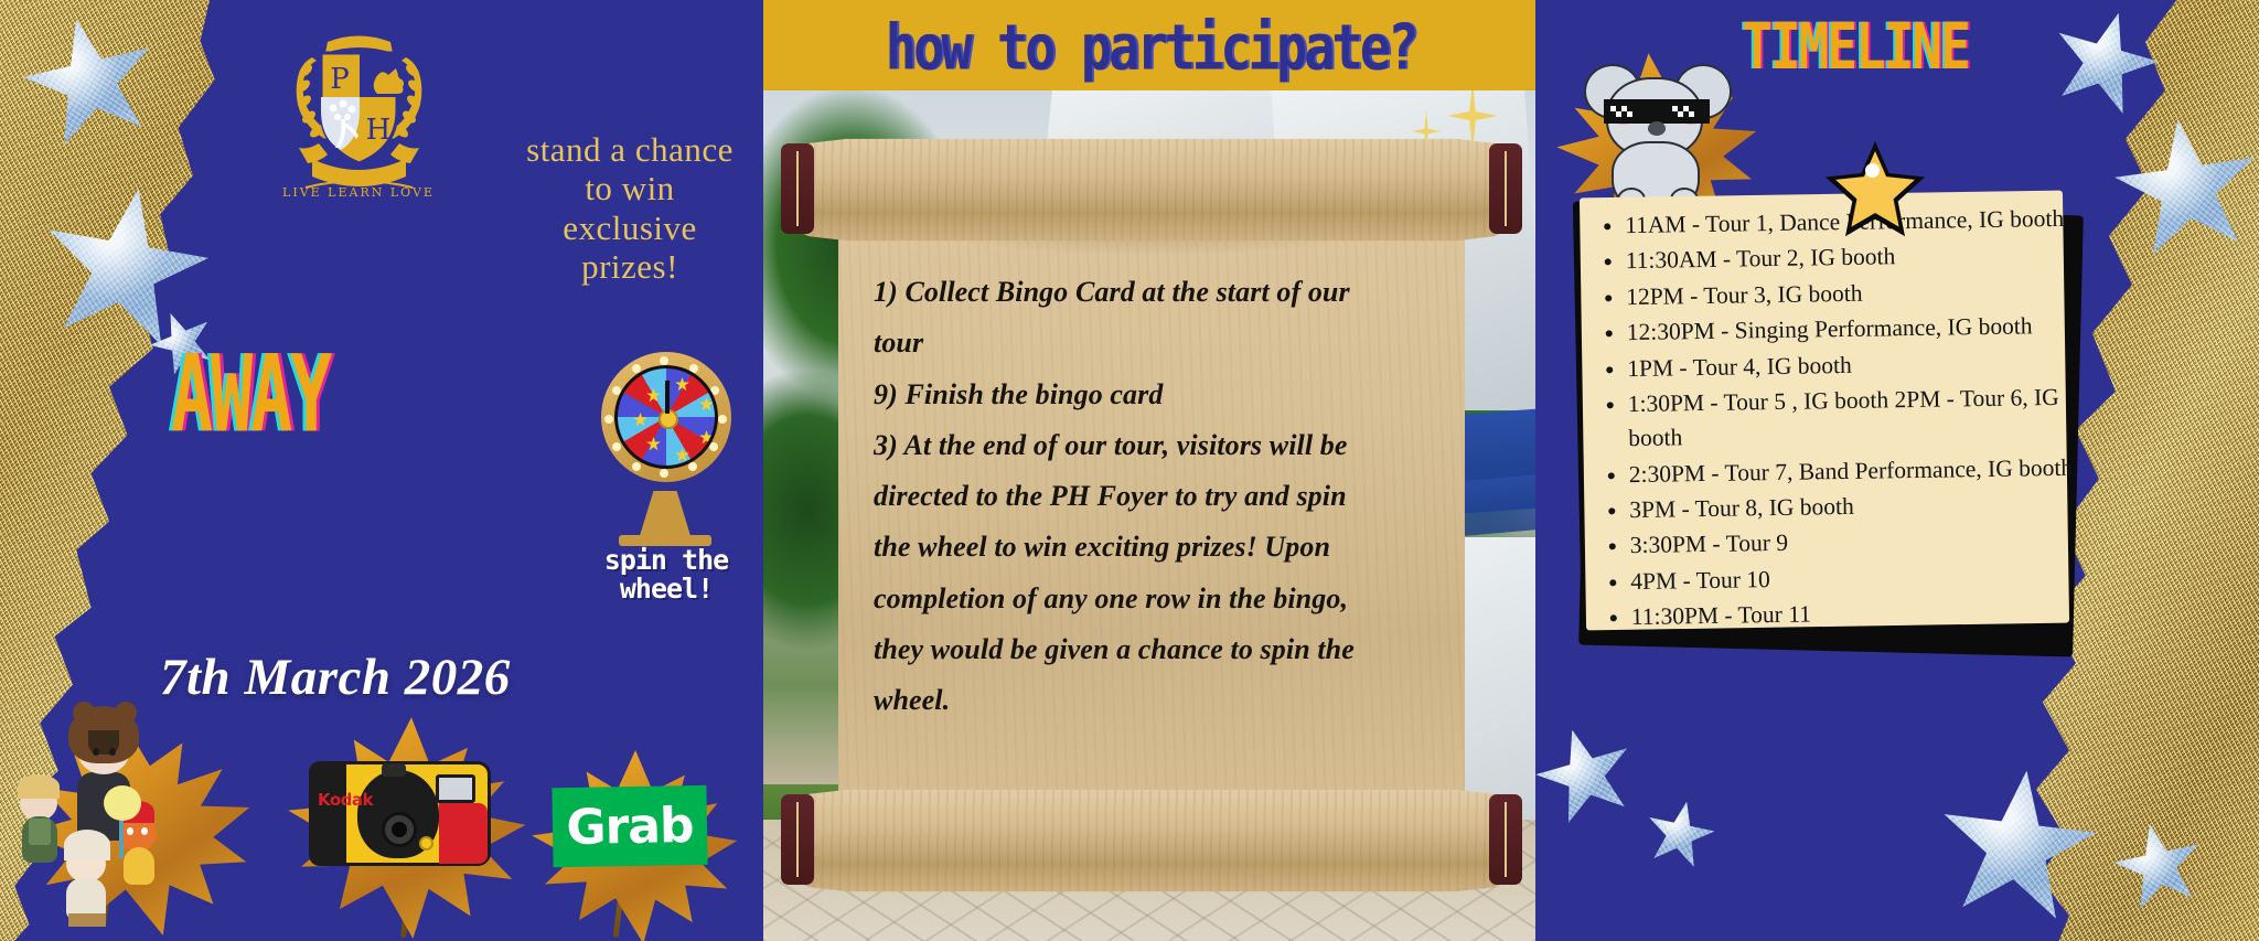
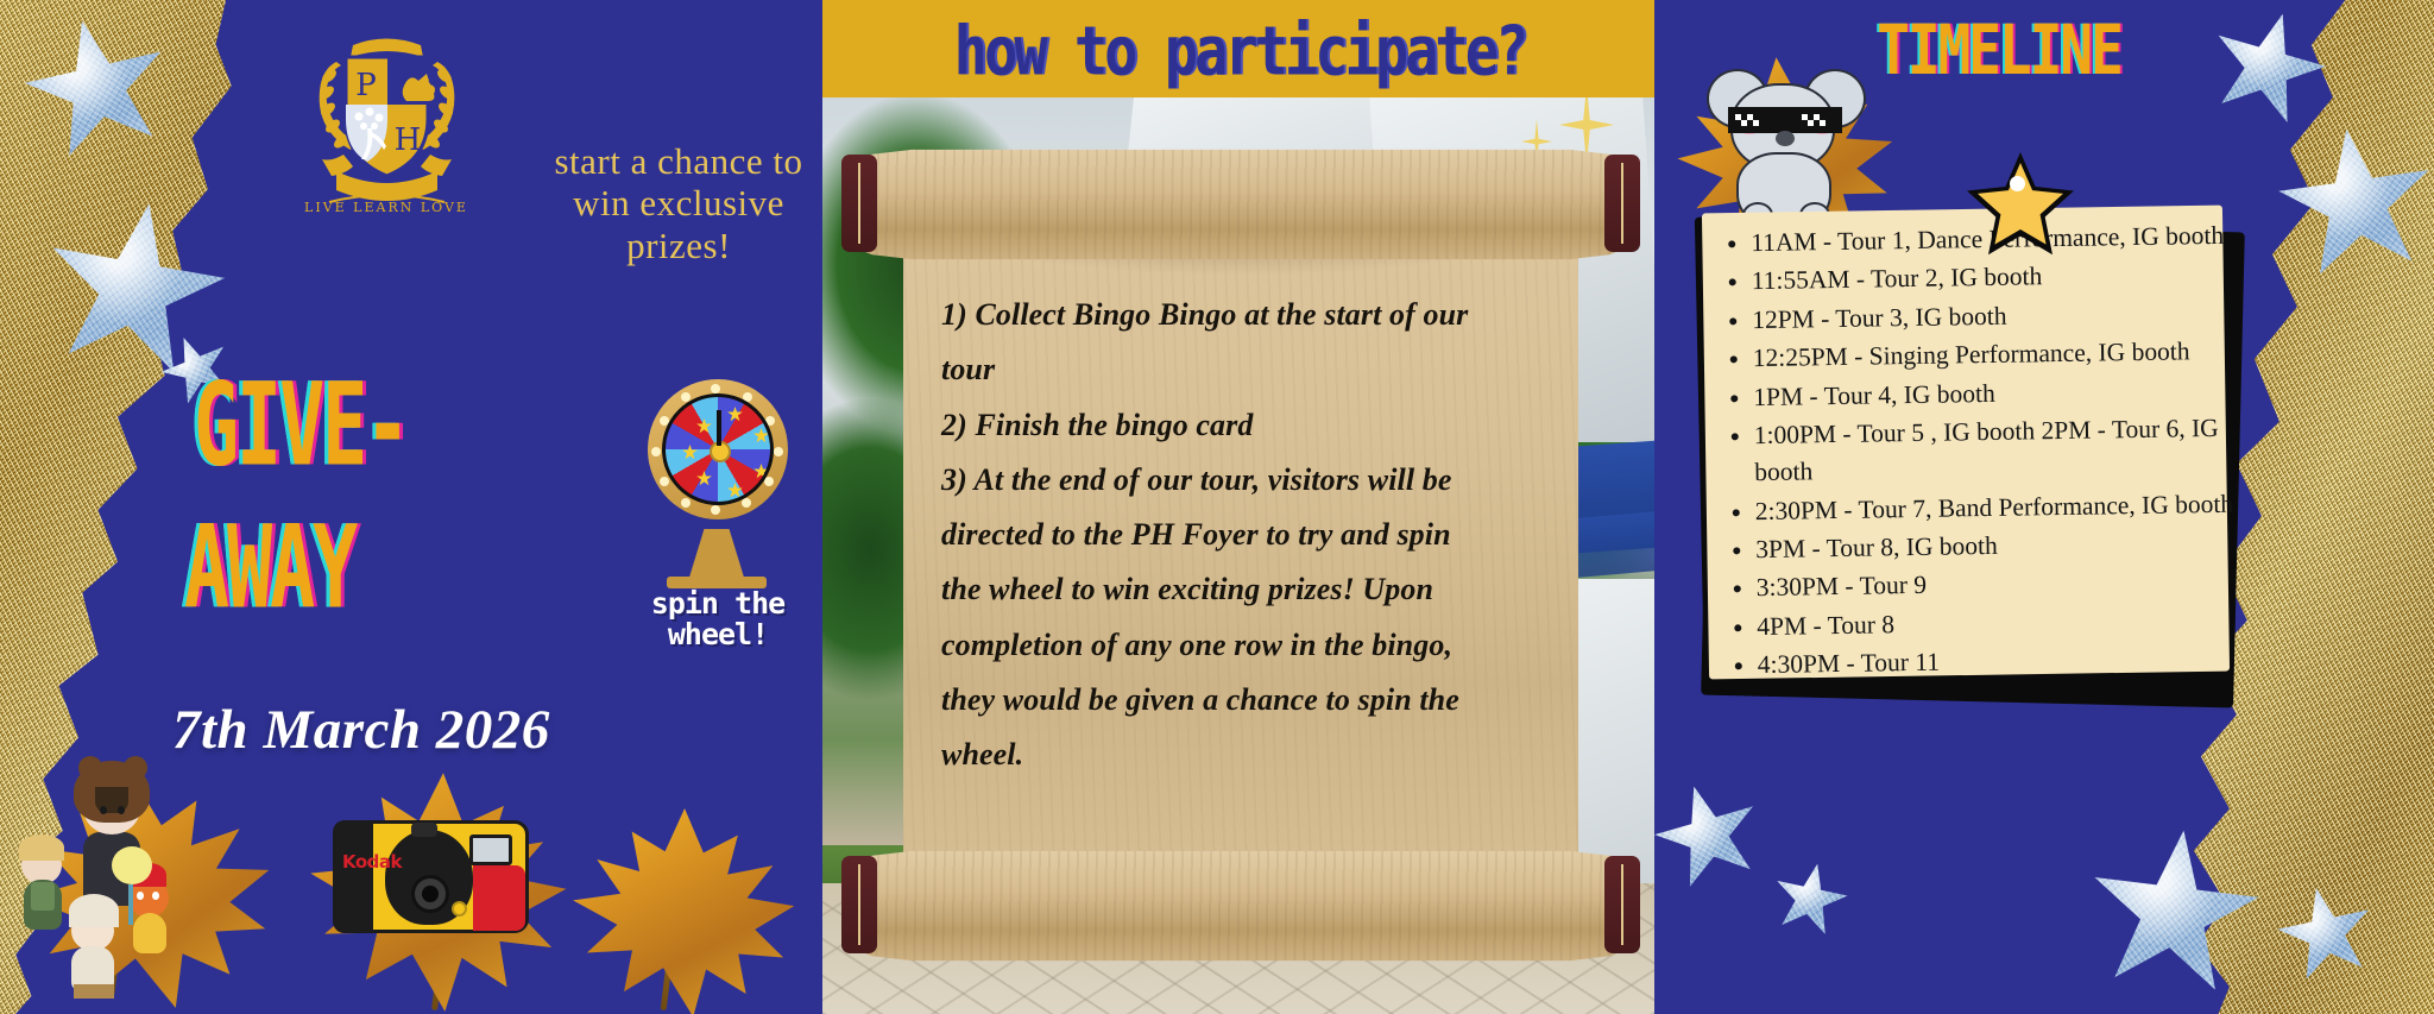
  P
  H
  LIVE LEARN LOVE
- stand a chance to win exclusive prizes!
+ start a chance to win exclusive prizes!
+ GIVE-
  AWAY
  7th March 2026
  spin the wheel!
  Kodak
- Grab
  how to participate?
- 1) Collect Bingo Card at the start of our tour
+ 1) Collect Bingo Bingo at the start of our tour
- 9) Finish the bingo card
+ 2) Finish the bingo card
  3) At the end of our tour, visitors will be directed to the PH Foyer to try and spin the wheel to win exciting prizes! Upon completion of any one row in the bingo, they would be given a chance to spin the wheel.
  TIMELINE
  11AM - Tour 1, Dancermance, IG booth
- 11:30AM - Tour 2, IG booth
+ 11:55AM - Tour 2, IG booth
  12PM - Tour 3, IG booth
- 12:30PM - Singing Performance, IG booth
+ 12:25PM - Singing Performance, IG booth
  1PM - Tour 4, IG booth
- 1:30PM - Tour 5 , IG booth 2PM - Tour 6, IG booth
+ 1:00PM - Tour 5 , IG booth 2PM - Tour 6, IG booth
  2:30PM - Tour 7, Band Performance, IG booth
  3PM - Tour 8, IG booth
  3:30PM - Tour 9
- 4PM - Tour 10
+ 4PM - Tour 8
- 11:30PM - Tour 11
+ 4:30PM - Tour 11
